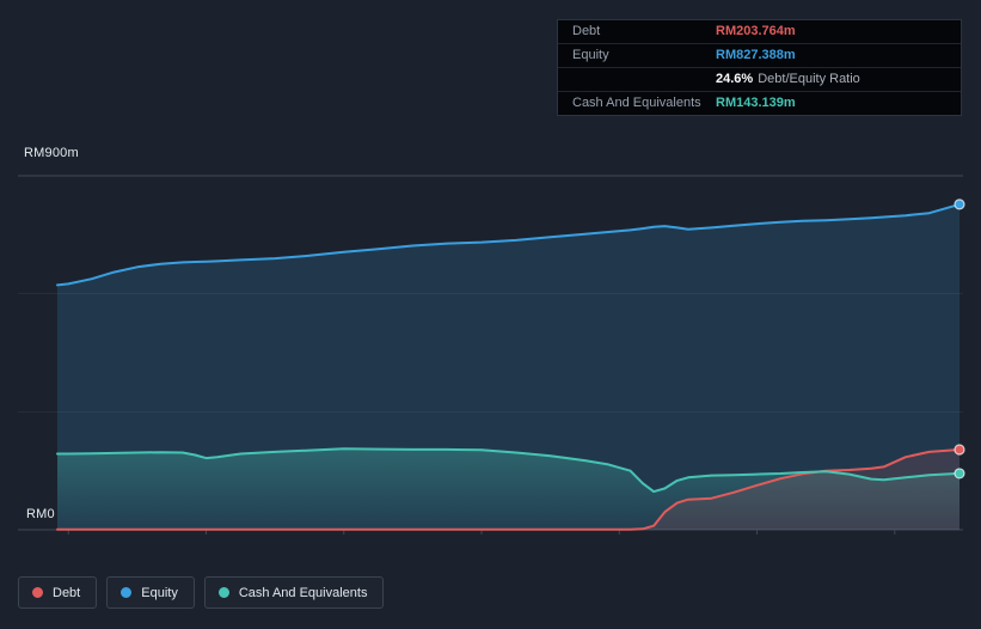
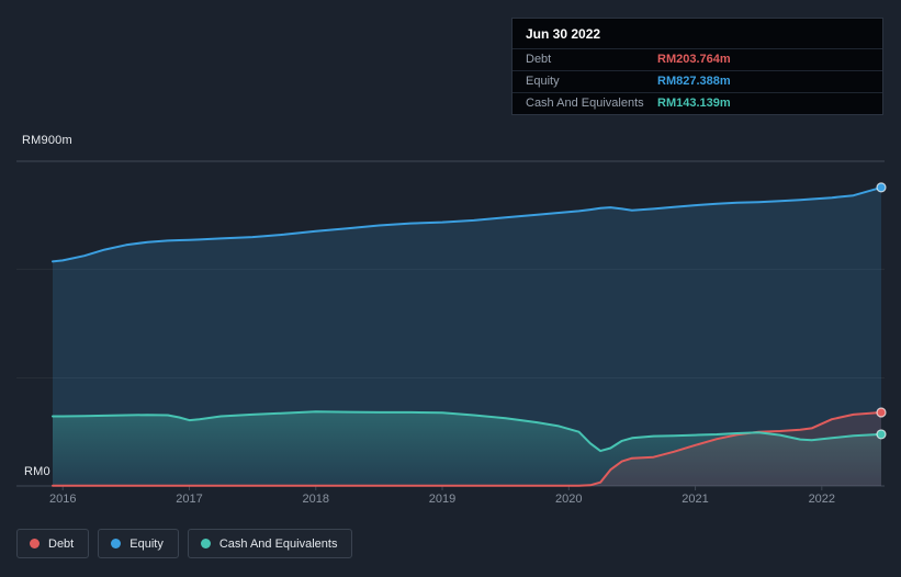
  RM900m
  RM0
+ 2016
+ 2017
+ 2018
+ 2019
+ 2020
+ 2021
+ 2022
+ Jun 30 2022
  Debt
  RM203.764m
  Equity
  RM827.388m
- 24.6% Debt/Equity Ratio
  Cash And Equivalents
  RM143.139m
  Debt
  Equity
  Cash And Equivalents
